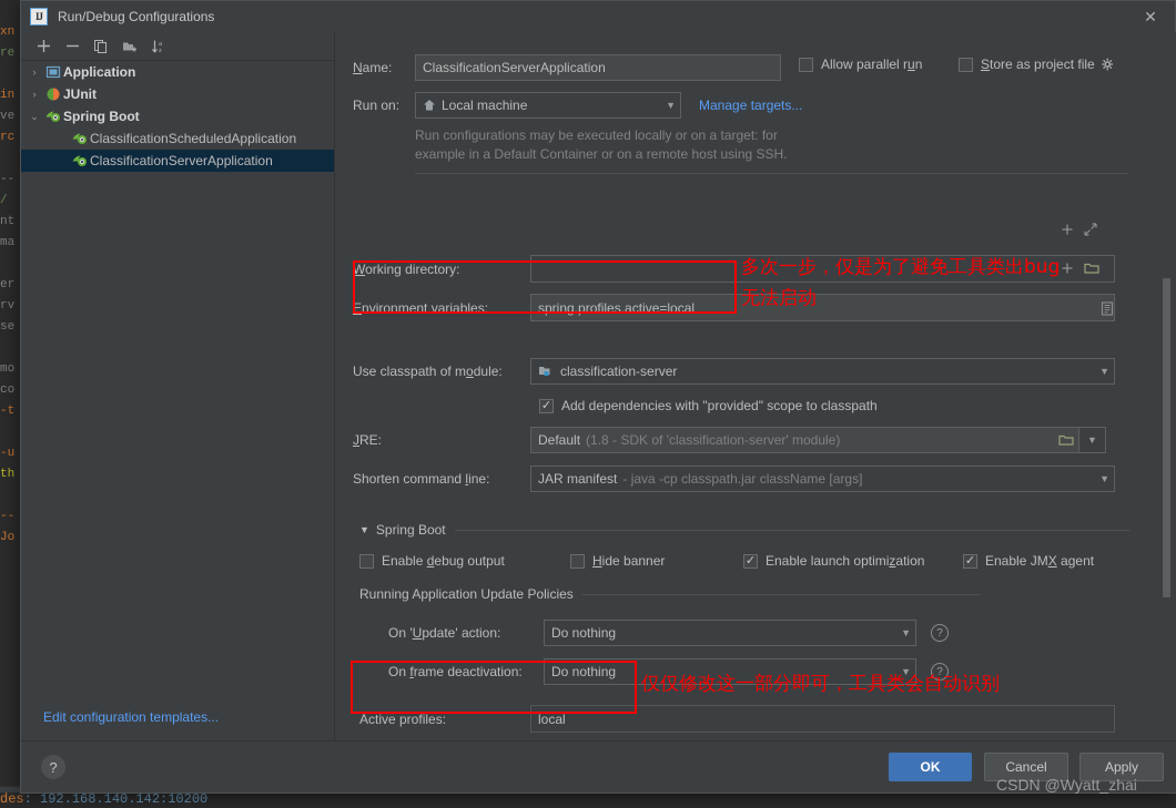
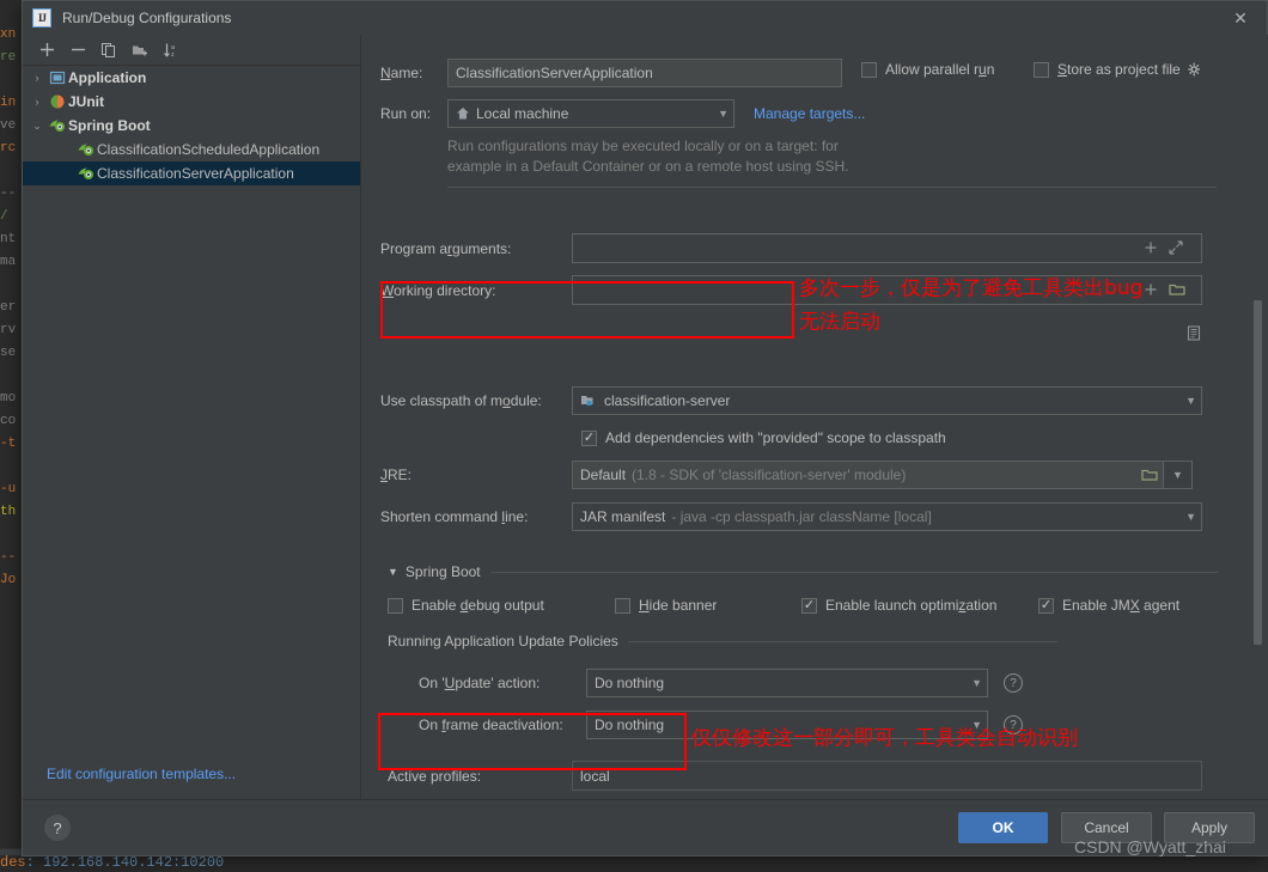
  xn
  re
  in
  ve
  rc
  --
  /
  nt
  ma
  er
  rv
  se
  mo
  co
  -t
  -u
  th
  --
  Jo
  des: 192.168.140.142:10200
  IJ
  Run/Debug Configurations
  ✕
  ›
  Application
  ›
  JUnit
  ⌄
  Spring Boot
  ClassificationScheduledApplication
  ClassificationServerApplication
  Edit configuration templates...
  Name:
  ClassificationServerApplication
  Allow parallel run
  Store as project file
  Run on:
  Local machine
  ▼
  Manage targets...
  Run configurations may be executed locally or on a target: for
  example in a Default Container or on a remote host using SSH.
+ Program arguments:
  Working directory:
- Environment variables:
- spring.profiles.active=local
  Use classpath of module:
  classification-server
  ▼
  Add dependencies with "provided" scope to classpath
  JRE:
  Default
  (1.8 - SDK of 'classification-server' module)
  ▼
  Shorten command line:
  JAR manifest
- - java -cp classpath.jar className [args]
+ - java -cp classpath.jar className [local]
  ▼
  ▼
  Spring Boot
  Enable debug output
  Hide banner
  Enable launch optimization
  Enable JMX agent
  Running Application Update Policies
  On 'Update' action:
  Do nothing
  ▼
  ?
  On frame deactivation:
  Do nothing
  ▼
  ?
  Active profiles:
  local
  ?
  OK
  Cancel
  Apply
  多次一步，仅是为了避免工具类出bug
  无法启动
  仅仅修改这一部分即可，工具类会自动识别
  CSDN @Wyatt_zhai
